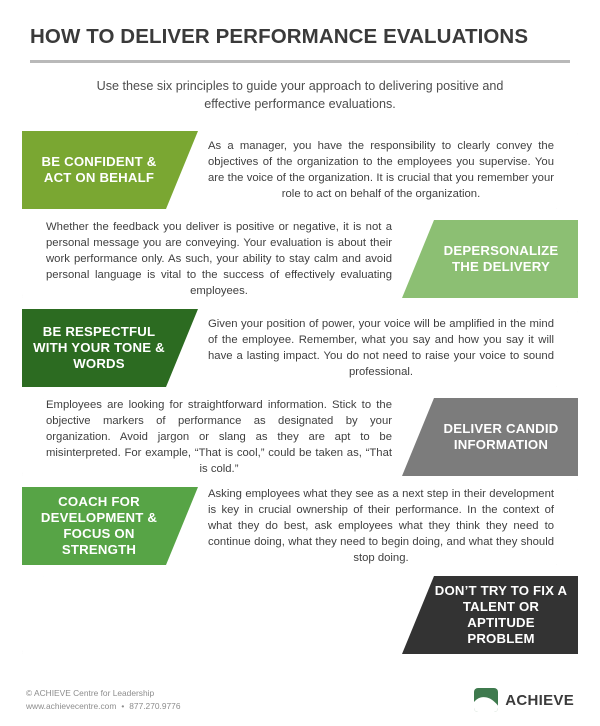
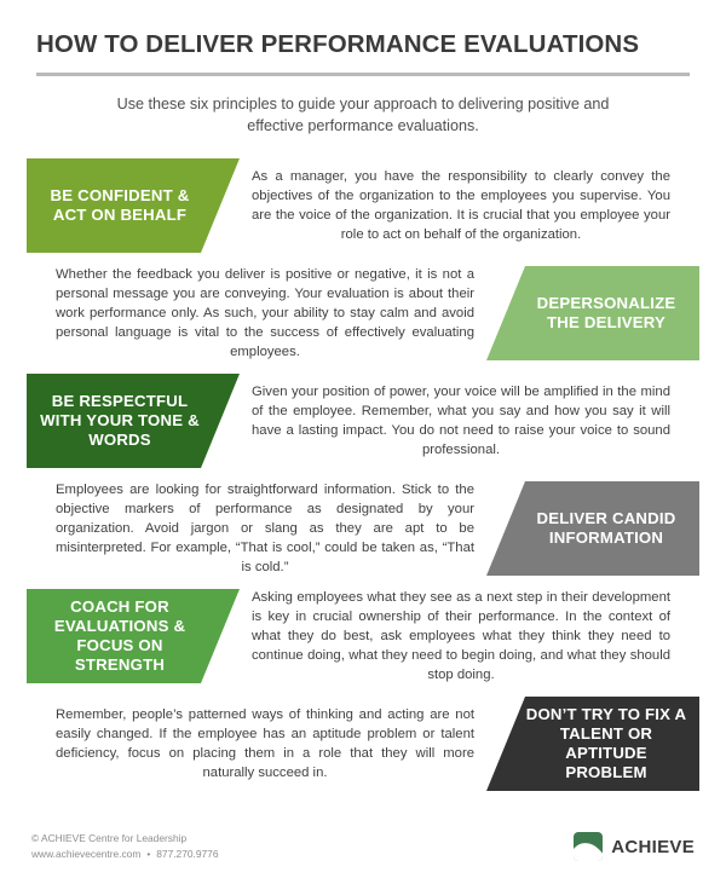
  HOW TO DELIVER PERFORMANCE EVALUATIONS
  Use these six principles to guide your approach to delivering positive and effective performance evaluations.
  BE CONFIDENT & ACT ON BEHALF
- As a manager, you have the responsibility to clearly convey the objectives of the organization to the employees you supervise. You are the voice of the organization. It is crucial that you remember your role to act on behalf of the organization.
+ As a manager, you have the responsibility to clearly convey the objectives of the organization to the employees you supervise. You are the voice of the organization. It is crucial that you employee your role to act on behalf of the organization.
  DEPERSONALIZE THE DELIVERY
  Whether the feedback you deliver is positive or negative, it is not a personal message you are conveying. Your evaluation is about their work performance only. As such, your ability to stay calm and avoid personal language is vital to the success of effectively evaluating employees.
  BE RESPECTFUL WITH YOUR TONE & WORDS
  Given your position of power, your voice will be amplified in the mind of the employee. Remember, what you say and how you say it will have a lasting impact. You do not need to raise your voice to sound professional.
  DELIVER CANDID INFORMATION
  Employees are looking for straightforward information. Stick to the objective markers of performance as designated by your organization. Avoid jargon or slang as they are apt to be misinterpreted. For example, “That is cool,” could be taken as, “That is cold.”
- COACH FOR DEVELOPMENT & FOCUS ON STRENGTH
+ COACH FOR EVALUATIONS & FOCUS ON STRENGTH
  Asking employees what they see as a next step in their development is key in crucial ownership of their performance. In the context of what they do best, ask employees what they think they need to continue doing, what they need to begin doing, and what they should stop doing.
  DON’T TRY TO FIX A TALENT OR APTITUDE PROBLEM
+ Remember, people’s patterned ways of thinking and acting are not easily changed. If the employee has an aptitude problem or talent deficiency, focus on placing them in a role that they will more naturally succeed in.
  © ACHIEVE Centre for Leadership
  www.achievecentre.com • 877.270.9776
  ACHIEVE
